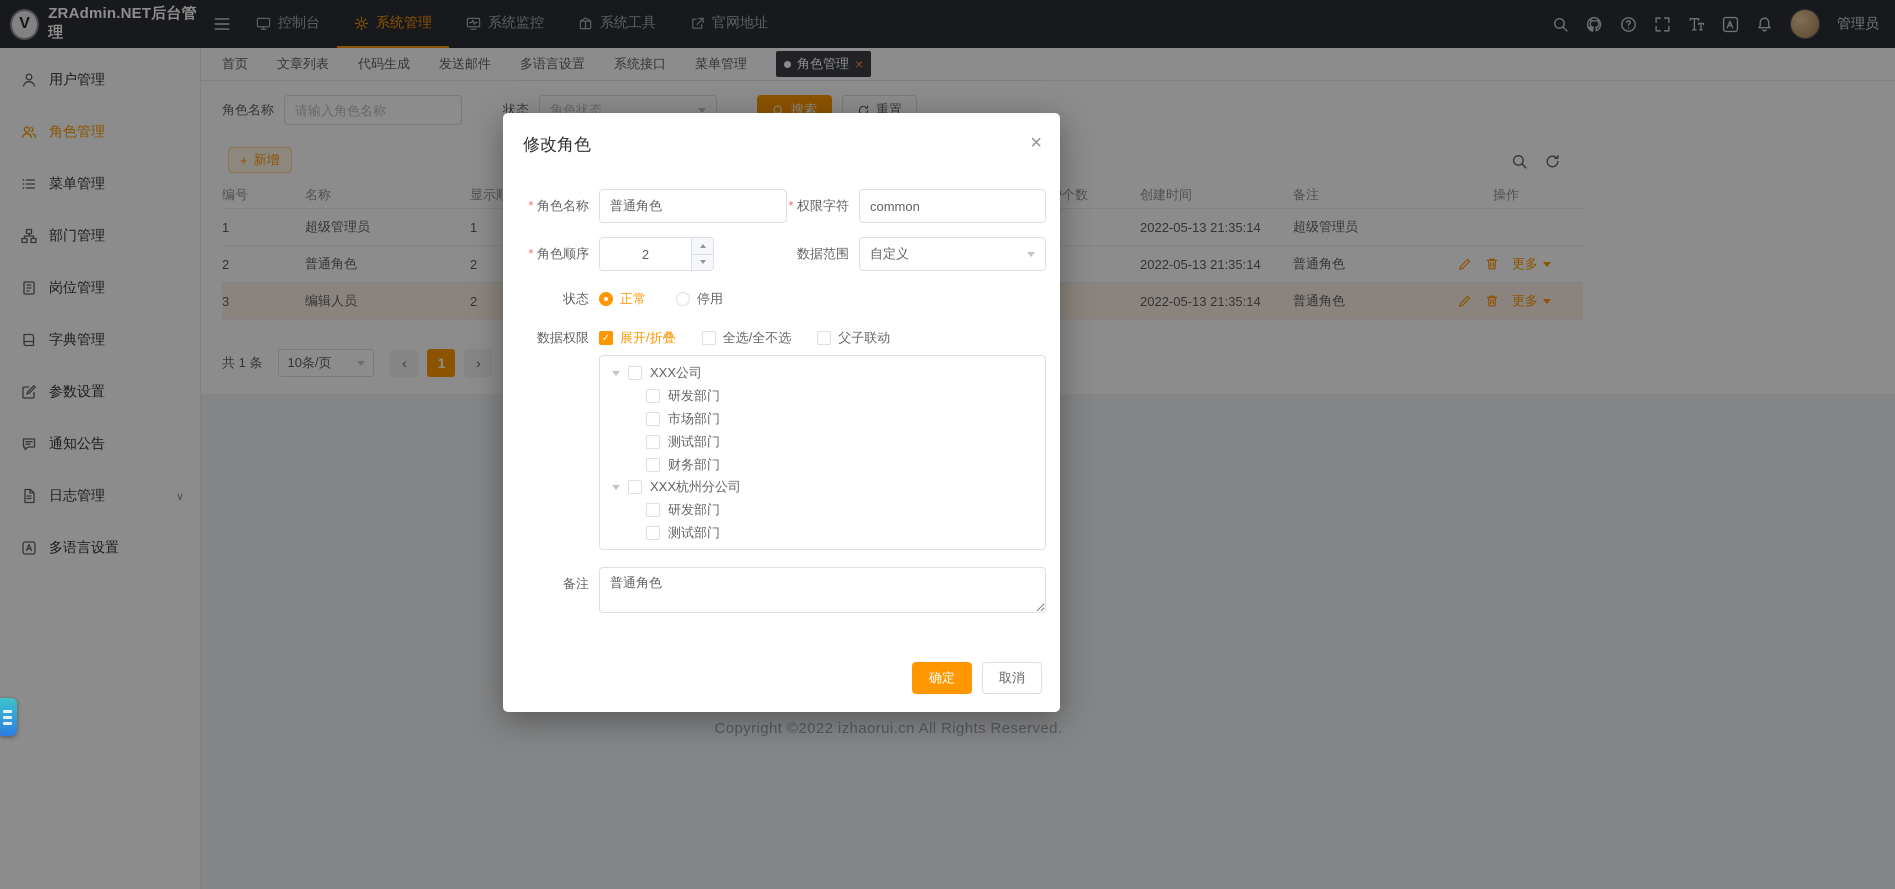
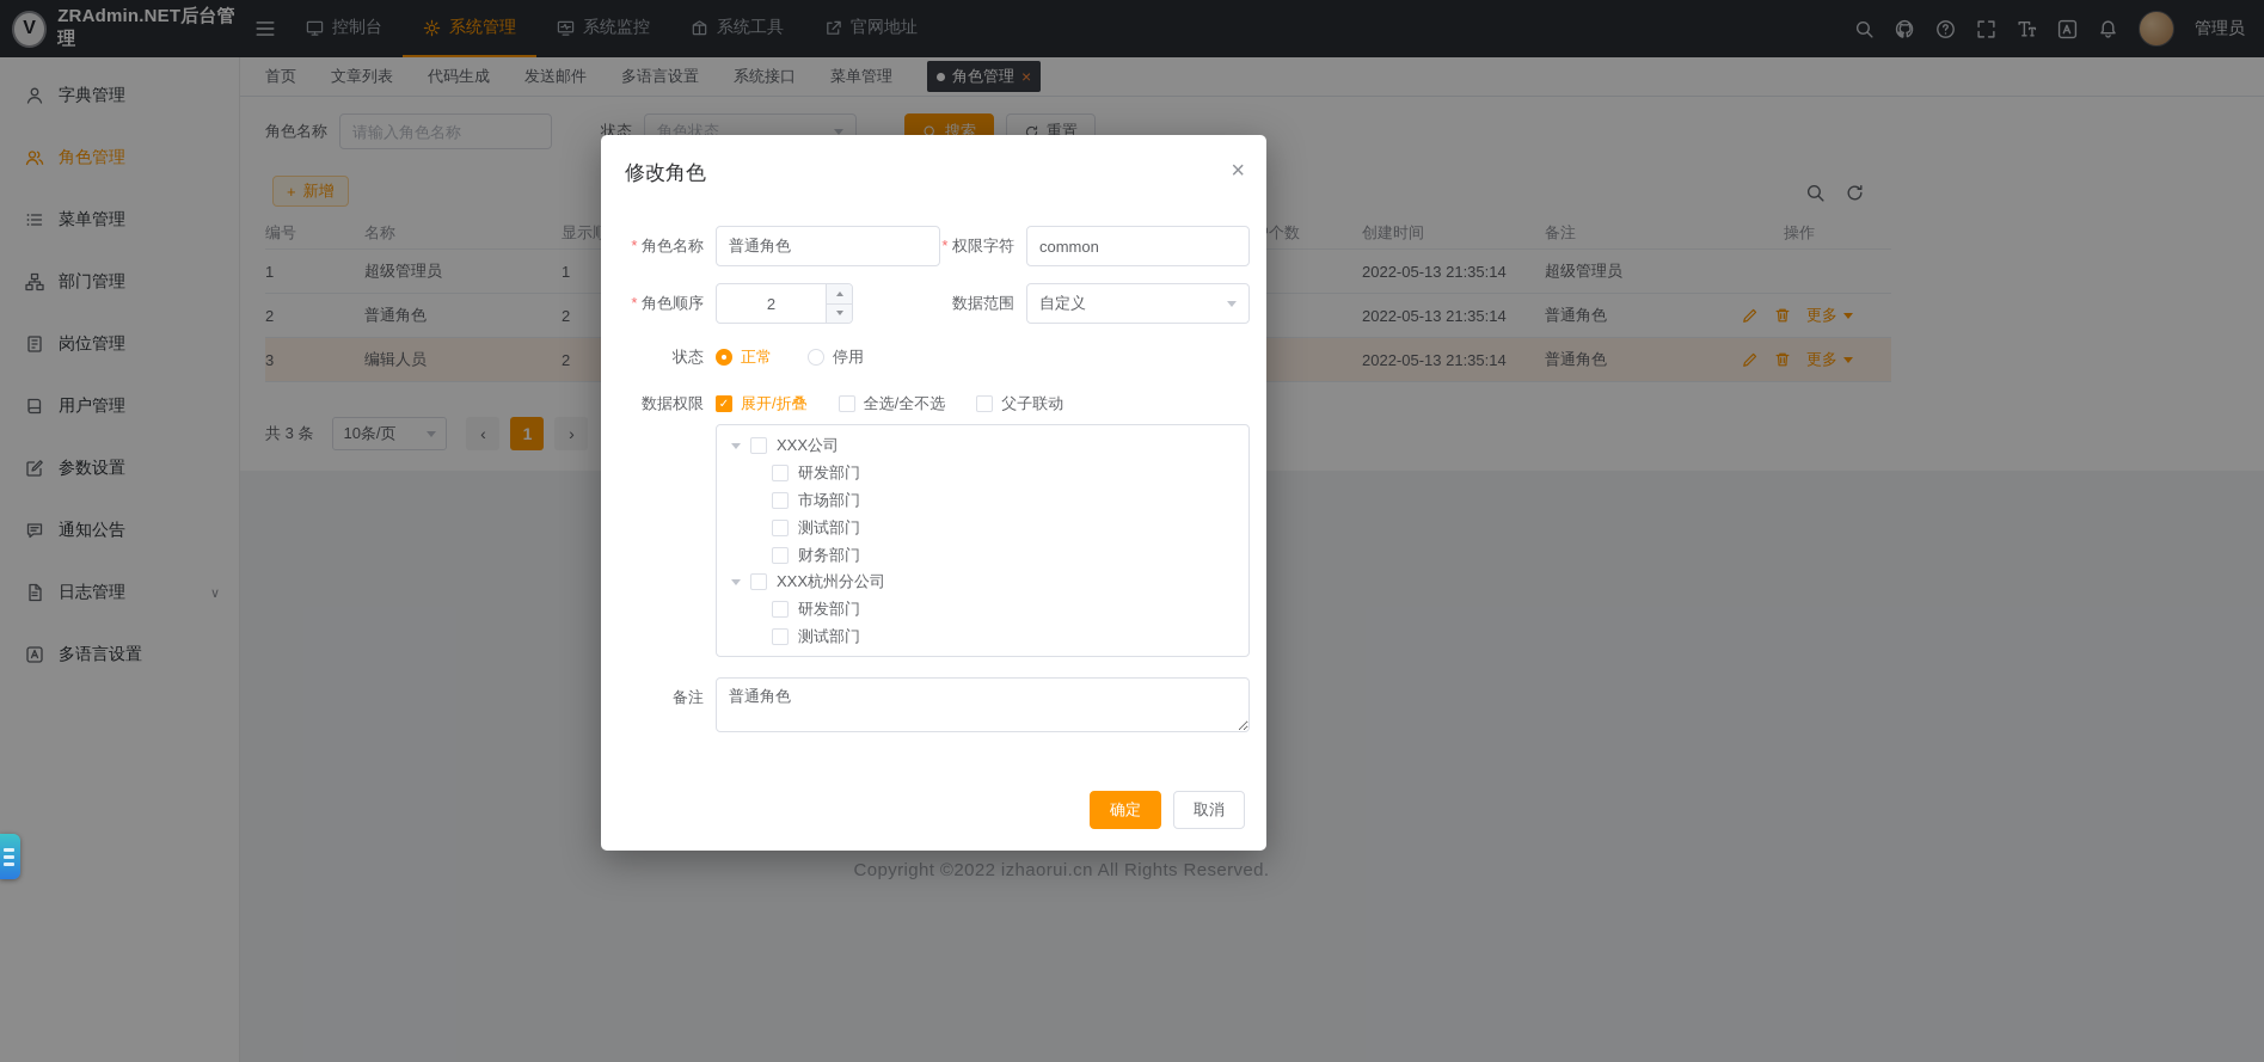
  V
  ZRAdmin.NET后台管理
  控制台
  系统管理
  系统监控
  系统工具
  官网地址
  管理员
- 用户管理
+ 字典管理
  角色管理
  菜单管理
  部门管理
  岗位管理
- 字典管理
+ 用户管理
  参数设置
  通知公告
  日志管理
  ∨
  多语言设置
  首页
  文章列表
  代码生成
  发送邮件
  多语言设置
  系统接口
  菜单管理
  角色管理
  ×
  角色名称
  请输入角色名称
  状态
  角色状态
  搜索
  重置
  +
  新增
  编号
  名称
  创建时间
  备注
  操作
  1
  超级管理员
  1
  2022-05-13 21:35:14
  超级管理员
  2
  普通角色
  2
  2022-05-13 21:35:14
  普通角色
  更多
  3
  编辑人员
  2
  2022-05-13 21:35:14
  普通角色
  更多
- 共 1 条
+ 共 3 条
  10条/页
  ‹
  1
  ›
  Copyright ©2022 izhaorui.cn All Rights Reserved.
  修改角色
  ×
  角色名称
  普通角色
  权限字符
  common
  角色顺序
  2
  数据范围
  自定义
  状态
  正常
  停用
  数据权限
  ✓
  展开/折叠
  全选/全不选
  父子联动
  XXX公司
  研发部门
  市场部门
  测试部门
  财务部门
  XXX杭州分公司
  研发部门
  测试部门
  备注
  普通角色
  确定
  取消
